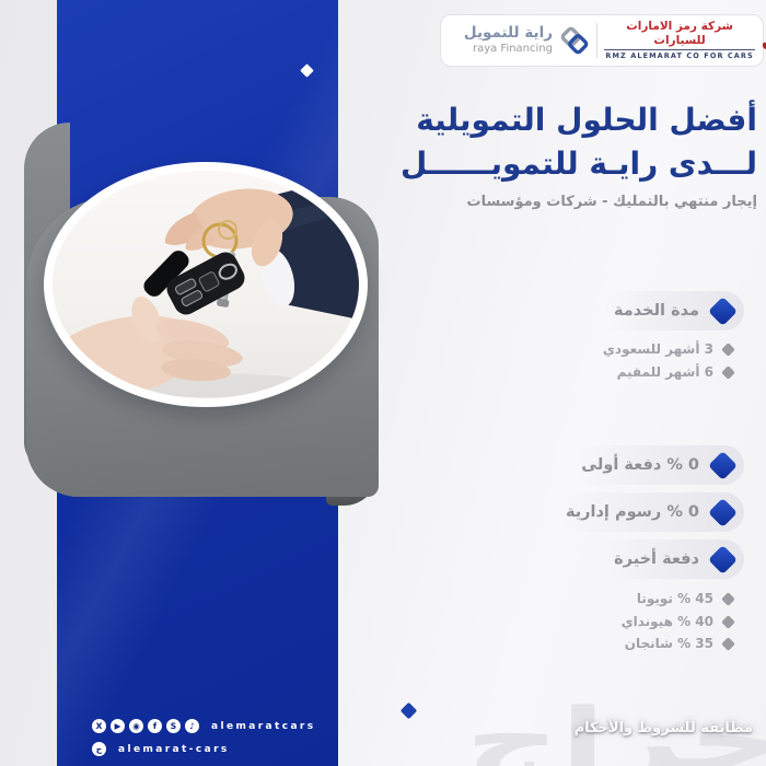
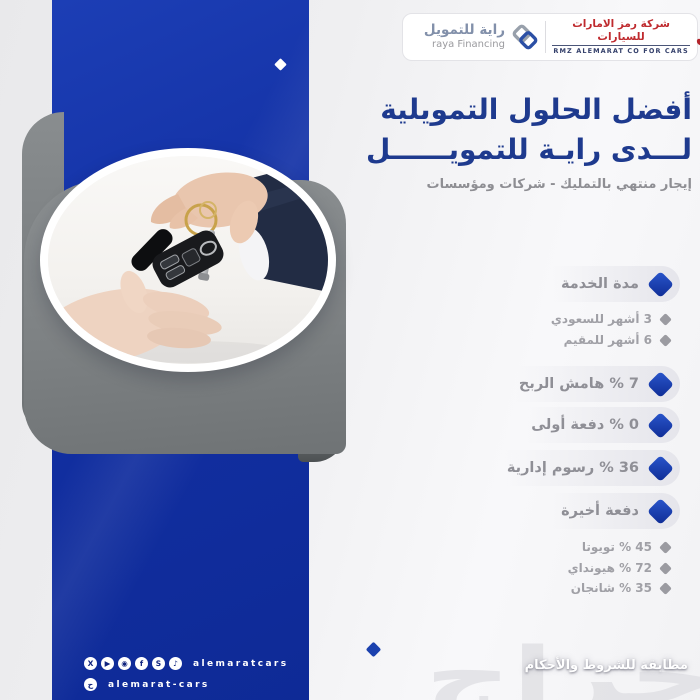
  راية للتمويل
  raya Financing
  شركة رمز الامارات للسيارات
  RMZ ALEMARAT CO FOR CARS
  أفضل الحلول التمويلية
  لـــدى رايـة للتمويــــــل
  إيجار منتهي بالتمليك - شركات ومؤسسات
  مدة الخدمة
  3 أشهر للسعودي
  6 أشهر للمقيم
+ 7 % هامش الربح
  0 % دفعة أولى
- 0 % رسوم إدارية
+ 36 % رسوم إدارية
  دفعة أخيرة
  45 % تويوتا
- 40 % هيونداي
+ 72 % هيونداي
  35 % شانجان
  X
  ▶
  ◉
  f
  S
  ♪
  alemaratcars
  ح
  alemarat-cars
  حرا
  مطابقة للشروط والأحكام
